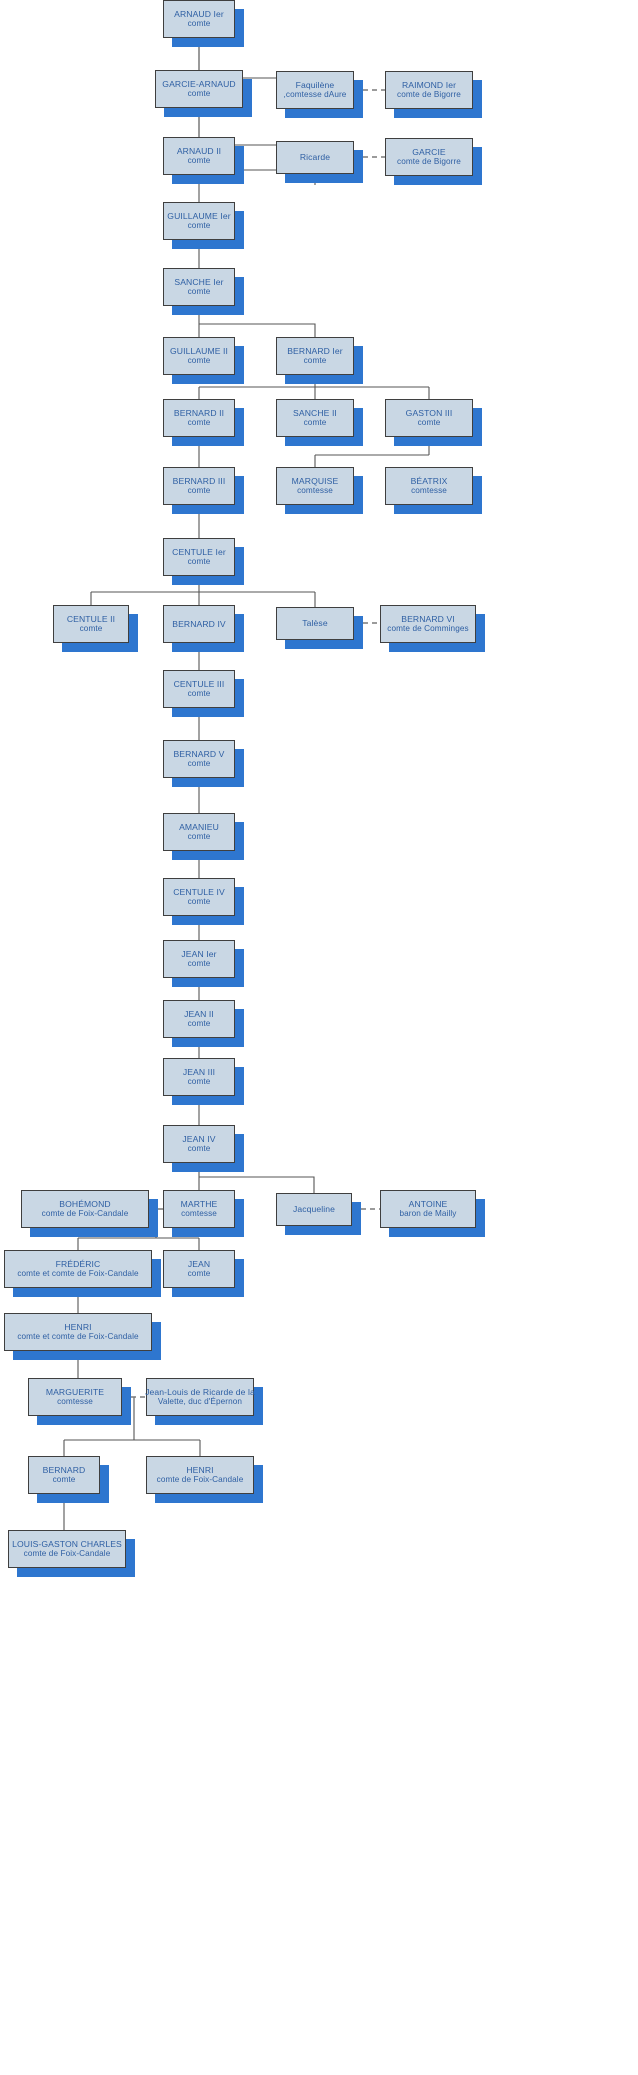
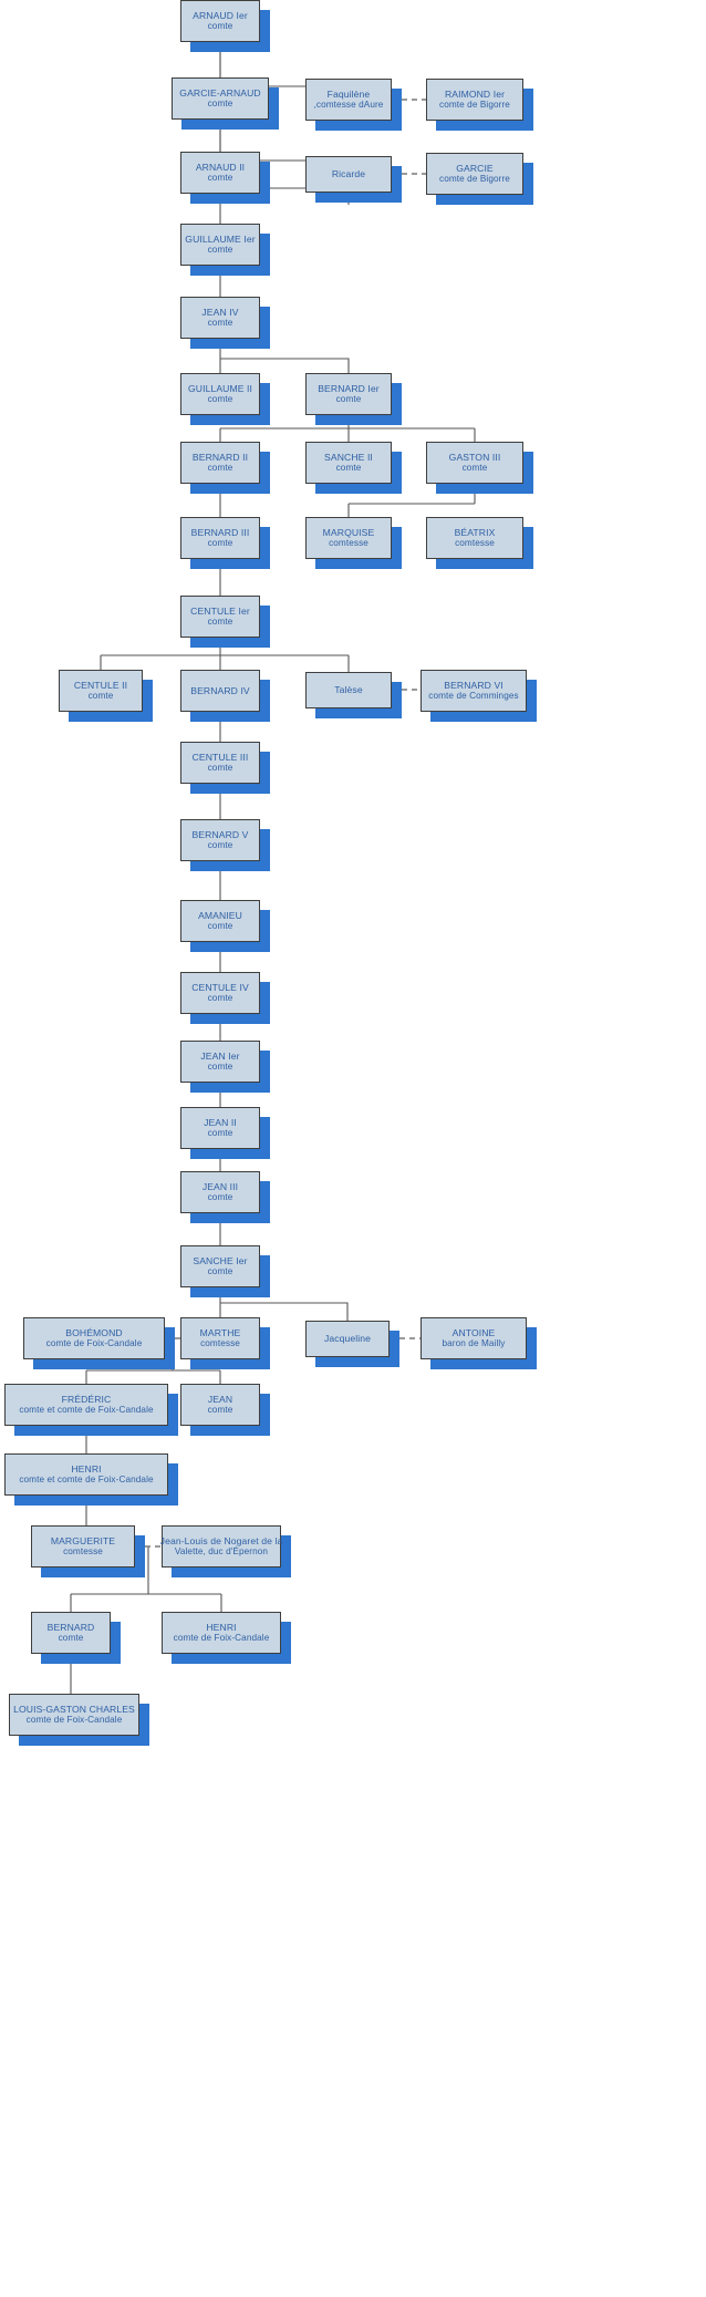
  ARNAUD Ier
  comte
  GARCIE-ARNAUD
  comte
  Faquilène
  ,comtesse dAure
  RAIMOND Ier
  comte de Bigorre
  ARNAUD II
  comte
  Ricarde
  GARCIE
  comte de Bigorre
  GUILLAUME Ier
  comte
- SANCHE Ier
+ JEAN IV
  comte
  GUILLAUME II
  comte
  BERNARD Ier
  comte
  BERNARD II
  comte
  SANCHE II
  comte
  GASTON III
  comte
  BERNARD III
  comte
  MARQUISE
  comtesse
  BÉATRIX
  comtesse
  CENTULE Ier
  comte
  CENTULE II
  comte
  BERNARD IV
  Talèse
  BERNARD VI
  comte de Comminges
  CENTULE III
  comte
  BERNARD V
  comte
  AMANIEU
  comte
  CENTULE IV
  comte
  JEAN Ier
  comte
  JEAN II
  comte
  JEAN III
  comte
- JEAN IV
+ SANCHE Ier
  comte
  BOHÉMOND
  comte de Foix-Candale
  MARTHE
  comtesse
  Jacqueline
  ANTOINE
  baron de Mailly
  FRÉDÉRIC
  comte et comte de Foix-Candale
  JEAN
  comte
  HENRI
  comte et comte de Foix-Candale
  MARGUERITE
  comtesse
- Jean-Louis de Ricarde de la
+ Jean-Louis de Nogaret de la
  Valette, duc d'Épernon
  BERNARD
  comte
  HENRI
  comte de Foix-Candale
  LOUIS-GASTON CHARLES
  comte de Foix-Candale
